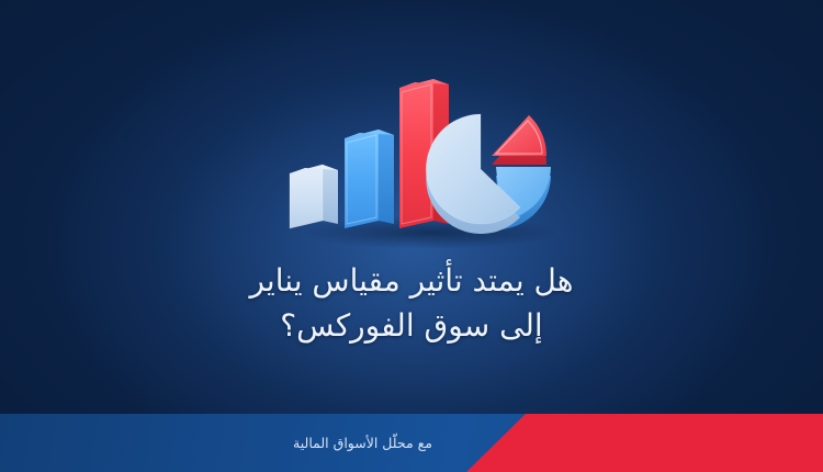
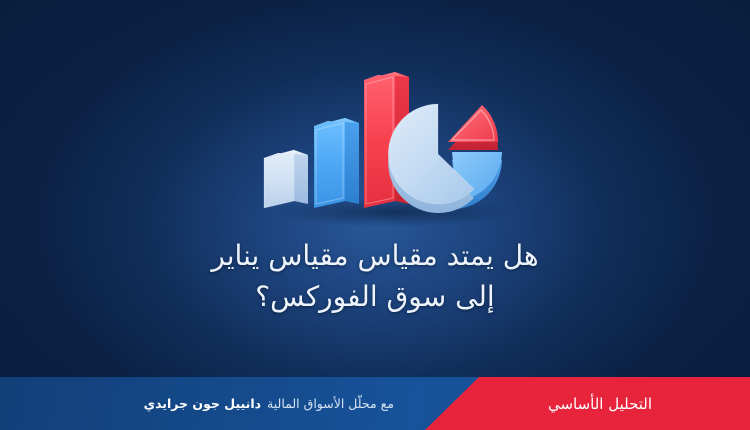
- هل يمتد تأثير مقياس يناير
+ هل يمتد مقياس مقياس يناير
  إلى سوق الفوركس؟
  مع محلّل الأسواق المالية
+ دانييل جون جرايدي
+ التحليل الأساسي
